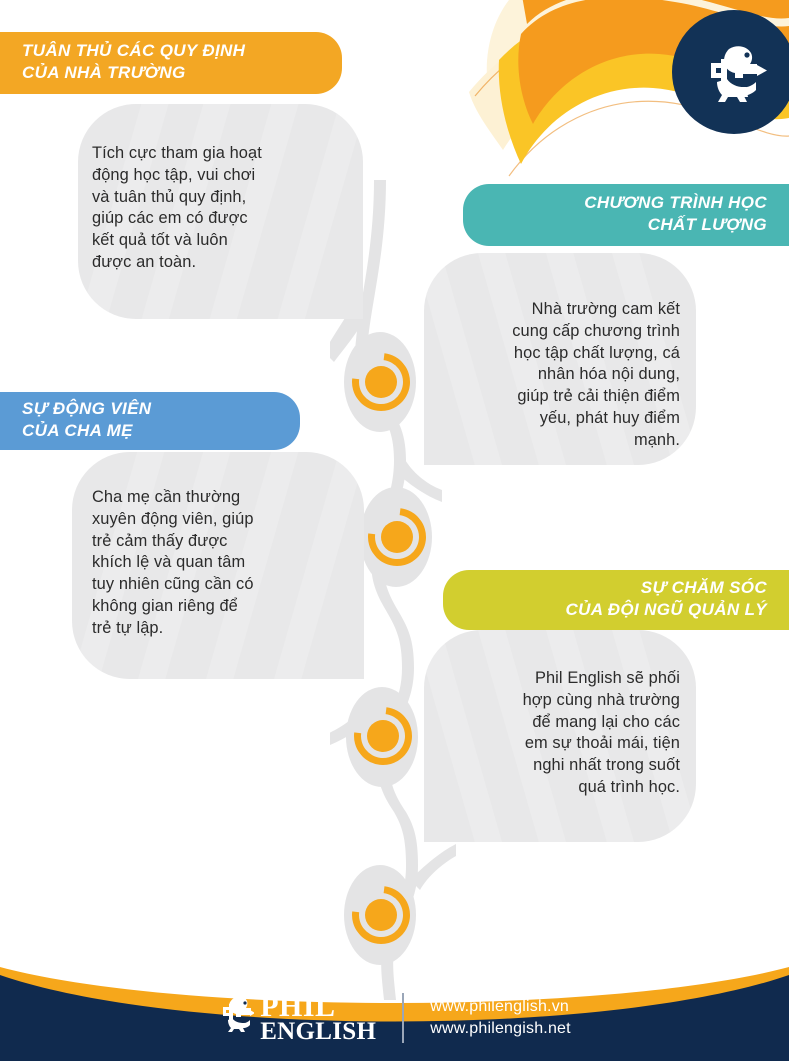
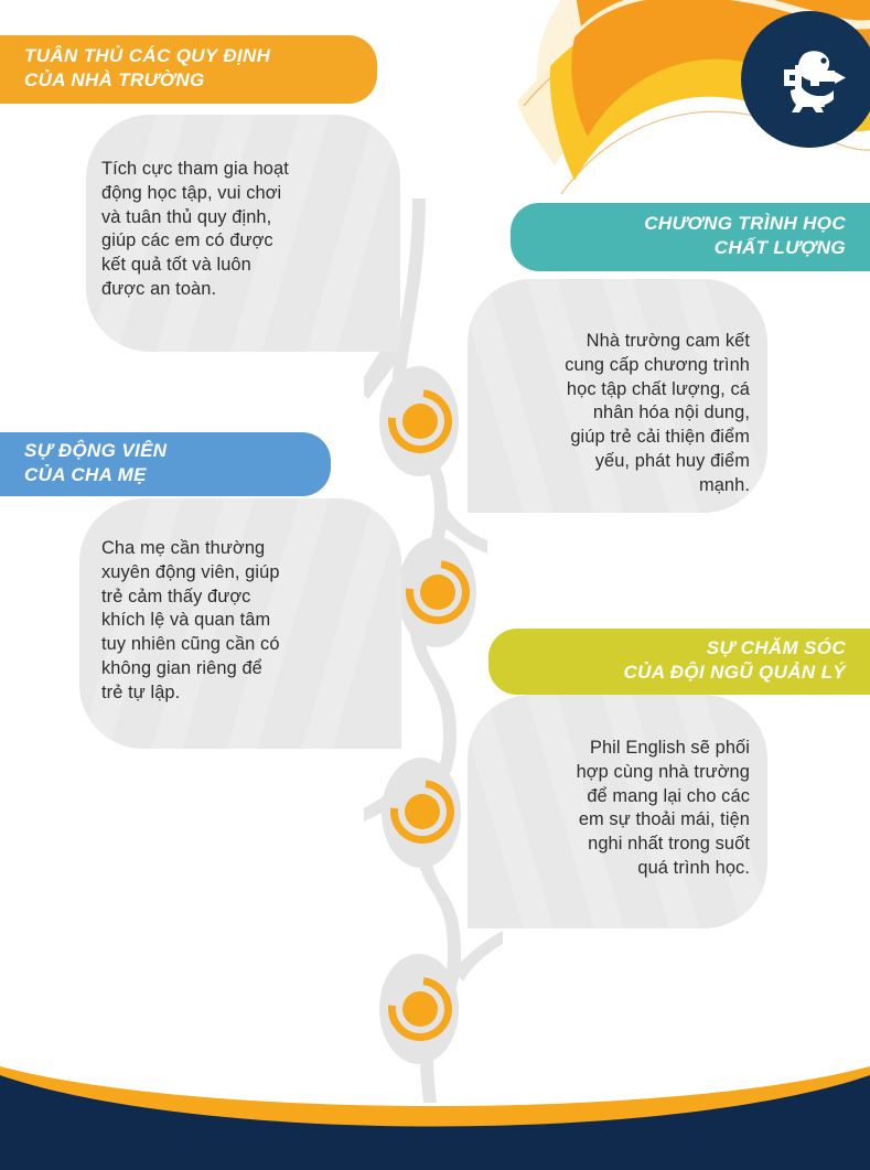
  Tích cực tham gia hoạt
  động học tập, vui chơi
  và tuân thủ quy định,
  giúp các em có được
  kết quả tốt và luôn
  được an toàn.
  TUÂN THỦ CÁC QUY ĐỊNH
  CỦA NHÀ TRƯỜNG
  Nhà trường cam kết
  cung cấp chương trình
  học tập chất lượng, cá
  nhân hóa nội dung,
  giúp trẻ cải thiện điểm
  yếu, phát huy điểm
  mạnh.
  CHƯƠNG TRÌNH HỌC
  CHẤT LƯỢNG
  Cha mẹ cần thường
  xuyên động viên, giúp
  trẻ cảm thấy được
  khích lệ và quan tâm
  tuy nhiên cũng cần có
  không gian riêng để
  trẻ tự lập.
  SỰ ĐỘNG VIÊN
  CỦA CHA MẸ
  Phil English sẽ phối
  hợp cùng nhà trường
  để mang lại cho các
  em sự thoải mái, tiện
  nghi nhất trong suốt
  quá trình học.
  SỰ CHĂM SÓC
  CỦA ĐỘI NGŨ QUẢN LÝ
- PHIL
- ENGLISH
- www.philenglish.vn
- www.philengish.net
